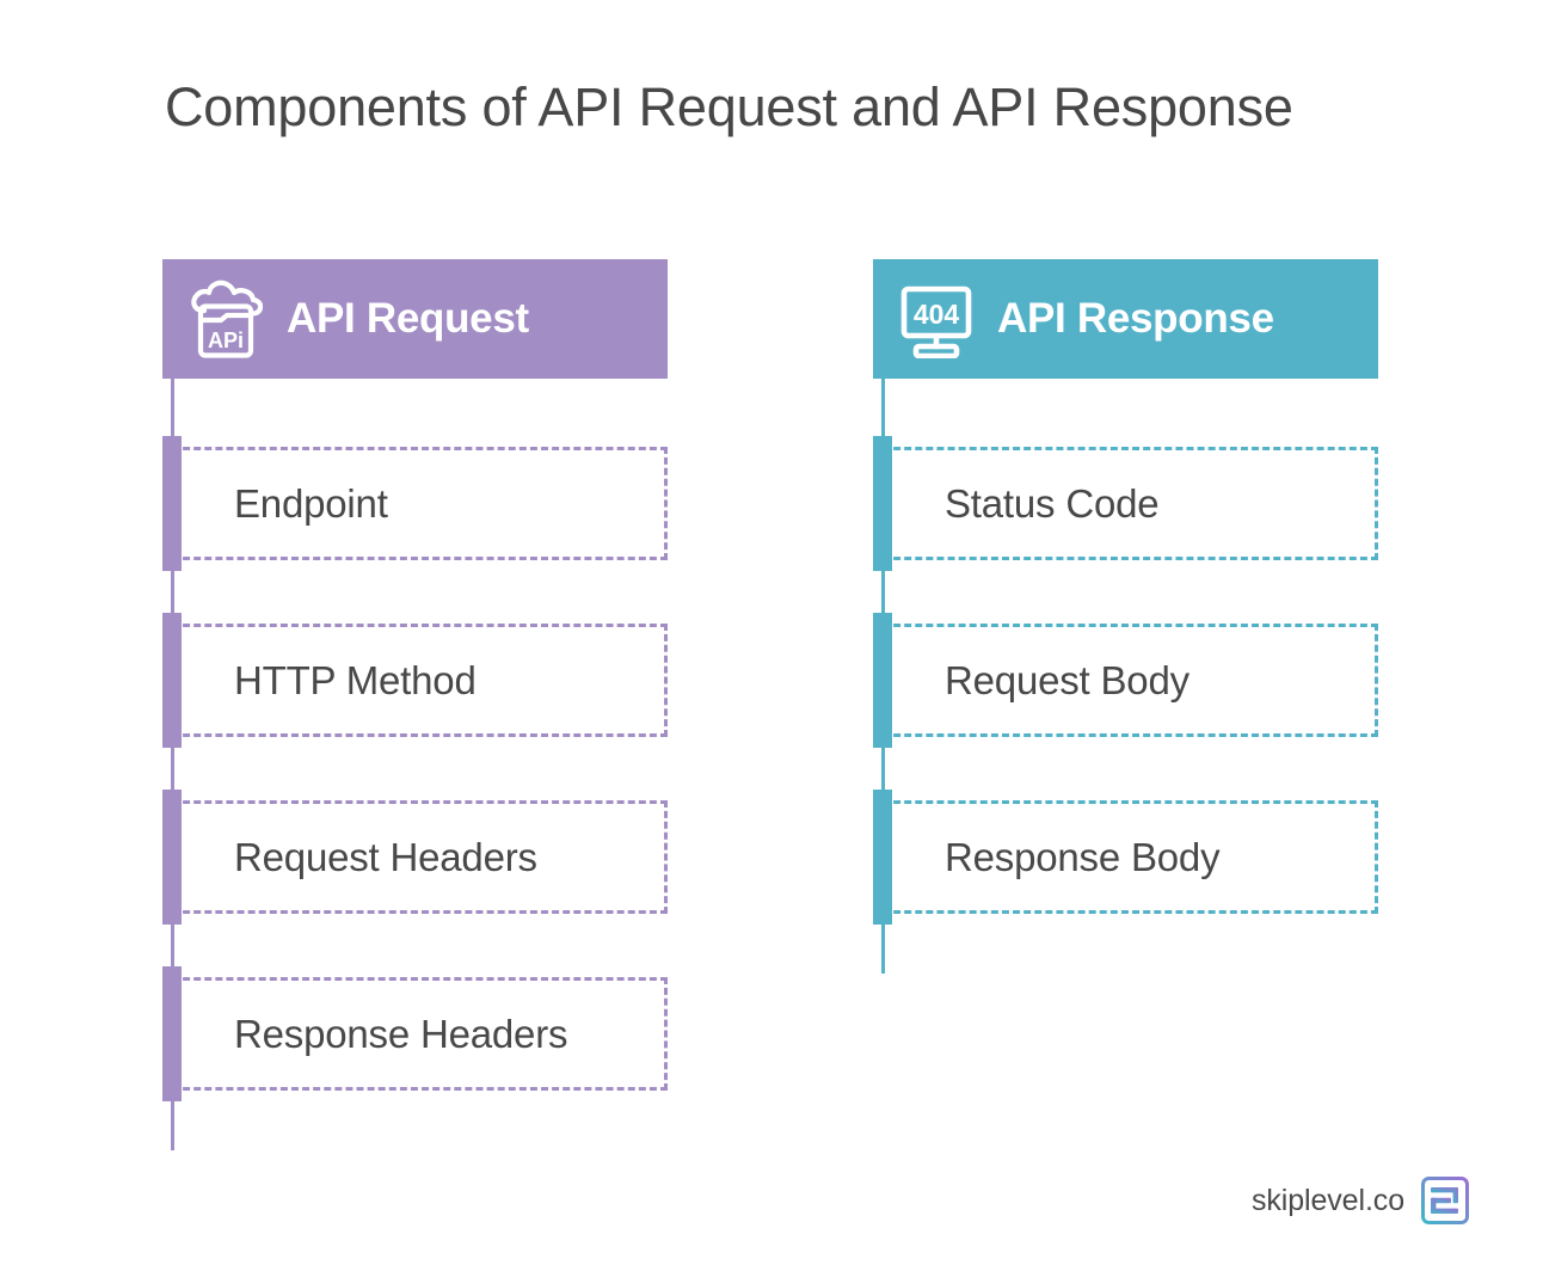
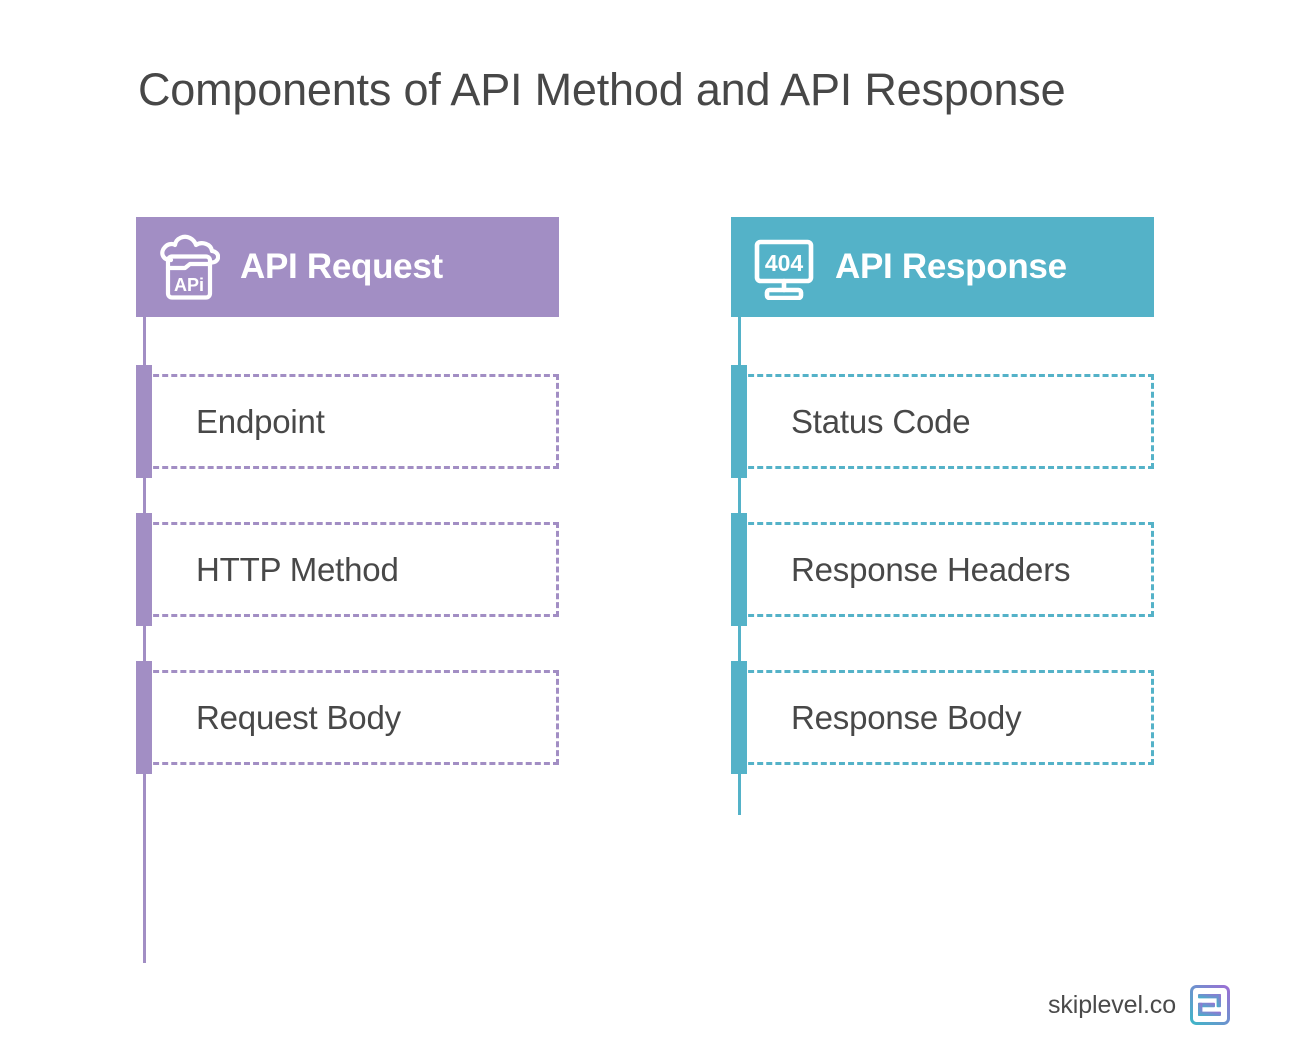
- Components of API Request and API Response
+ Components of API Method and API Response
  APi
  API Request
  Endpoint
  HTTP Method
- Request Headers
- Response Headers
+ Request Body
  404
  API Response
  Status Code
- Request Body
+ Response Headers
  Response Body
  skiplevel.co
